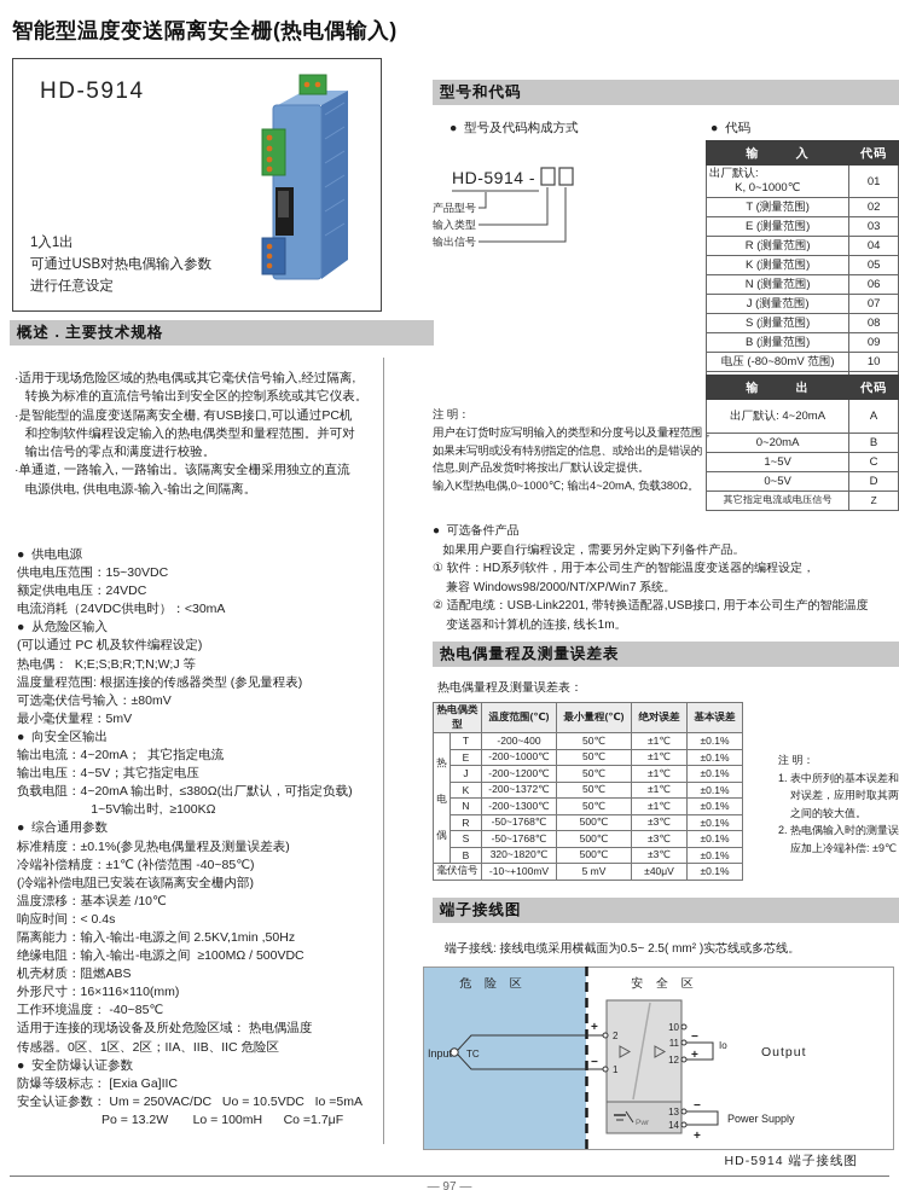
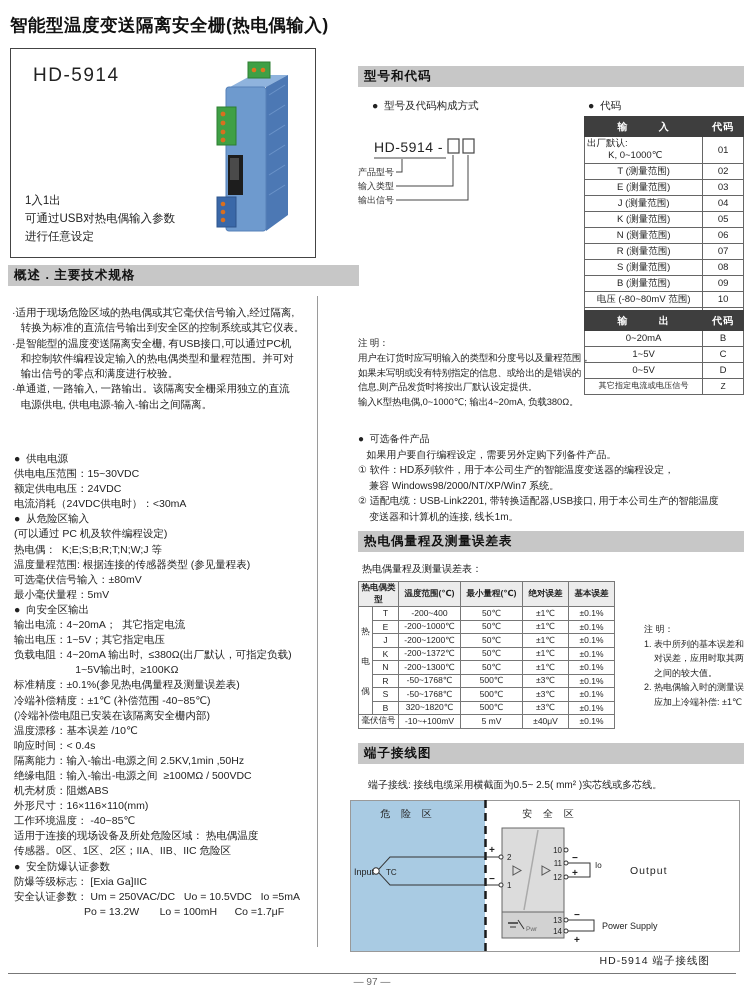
  智能型温度变送隔离安全栅(热电偶输入)
  HD-5914
  1入1出
  可通过USB对热电偶输入参数
  进行任意设定
  概述 . 主要技术规格
  ·适用于现场危险区域的热电偶或其它毫伏信号输入,经过隔离,
  转换为标准的直流信号输出到安全区的控制系统或其它仪表。
  ·是智能型的温度变送隔离安全栅, 有USB接口,可以通过PC机
  和控制软件编程设定输入的热电偶类型和量程范围。并可对
  输出信号的零点和满度进行校验。
  ·单通道, 一路输入, 一路输出。该隔离安全栅采用独立的直流
  电源供电, 供电电源-输入-输出之间隔离。
  ● 供电电源
  供电电压范围：15~30VDC
  额定供电电压：24VDC
  电流消耗（24VDC供电时）：<30mA
  ● 从危险区输入
  (可以通过 PC 机及软件编程设定)
  热电偶： K;E;S;B;R;T;N;W;J 等
  温度量程范围: 根据连接的传感器类型 (参见量程表)
  可选毫伏信号输入：±80mV
  最小毫伏量程：5mV
  ● 向安全区输出
  输出电流：4~20mA； 其它指定电流
- 输出电压：4~5V；其它指定电压
+ 输出电压：1~5V；其它指定电压
  负载电阻：4~20mA 输出时, ≤380Ω(出厂默认，可指定负载)
  1~5V输出时, ≥100KΩ
- ● 综合通用参数
  标准精度：±0.1%(参见热电偶量程及测量误差表)
  冷端补偿精度：±1℃ (补偿范围 -40~85℃)
  (冷端补偿电阻已安装在该隔离安全栅内部)
  温度漂移：基本误差 /10℃
  响应时间：< 0.4s
  隔离能力：输入-输出-电源之间 2.5KV,1min ,50Hz
  绝缘电阻：输入-输出-电源之间 ≥100MΩ / 500VDC
  机壳材质：阻燃ABS
  外形尺寸：16×116×110(mm)
  工作环境温度： -40~85℃
  适用于连接的现场设备及所处危险区域： 热电偶温度
  传感器。0区、1区、2区；IIA、IIB、IIC 危险区
  ● 安全防爆认证参数
  防爆等级标志： [Exia Ga]IIC
  安全认证参数： Um = 250VAC/DC Uo = 10.5VDC Io =5mA
  Po = 13.2W Lo = 100mH Co =1.7μF
  型号和代码
  ● 型号及代码构成方式
  ● 代码
  HD-5914 -
  产品型号
  输入类型
  输出信号
  输 入	代码
  出厂默认: K, 0~1000℃	01
  T (测量范围)	02
  E (测量范围)	03
- R (测量范围)	04
+ J (测量范围)	04
  K (测量范围)	05
  N (测量范围)	06
- J (测量范围)	07
+ R (测量范围)	07
  S (测量范围)	08
  B (测量范围)	09
  电压 (-80~80mV 范围)	10
  注 明：
  用户在订货时应写明输入的类型和分度号以及量程范围
  如果未写明或没有特别指定的信息、或给出的是错误的
  信息,则产品发货时将按出厂默认设定提供。
  输入K型热电偶,0~1000℃; 输出4~20mA, 负载380Ω。
  输 出	代码
- 出厂默认: 4~20mA	A
  0~20mA	B
  1~5V	C
  0~5V	D
  其它指定电流或电压信号	Z
  ● 可选备件产品
  如果用户要自行编程设定，需要另外定购下列备件产品。
  ① 软件：HD系列软件，用于本公司生产的智能温度变送器的编程设定，
  兼容 Windows98/2000/NT/XP/Win7 系统。
  ② 适配电缆：USB-Link2201, 带转换适配器,USB接口, 用于本公司生产的智能温度
  变送器和计算机的连接, 线长1m。
  热电偶量程及测量误差表
  热电偶量程及测量误差表：
  热电偶类型	温度范围(℃)	最小量程(℃)	绝对误差	基本误差
  热电偶	T	-200~400	50℃	±1℃	±0.1%
  E	-200~1000℃	50℃	±1℃	±0.1%
  J	-200~1200℃	50℃	±1℃	±0.1%
  K	-200~1372℃	50℃	±1℃	±0.1%
  N	-200~1300℃	50℃	±1℃	±0.1%
  R	-50~1768℃	500℃	±3℃	±0.1%
  S	-50~1768℃	500℃	±3℃	±0.1%
  B	320~1820℃	500℃	±3℃	±0.1%
  毫伏信号	-10~+100mV	5 mV	±40μV	±0.1%
  注 明：
  1. 表中所列的基本误差和
  对误差，应用时取其两
  之间的较大值。
  2. 热电偶输入时的测量误
- 应加上冷端补偿: ±9℃
+ 应加上冷端补偿: ±1℃
  端子接线图
  端子接线: 接线电缆采用横截面为0.5~ 2.5( mm² )实芯线或多芯线。
  危 险 区
  安 全 区
  +
  −
  2
  1
  TC
  Input
  10
  11
  12
  −
  +
  Io
  Output
  13
  14
  −
  +
  Power Supply
  HD-5914 端子接线图
  — 97 —
